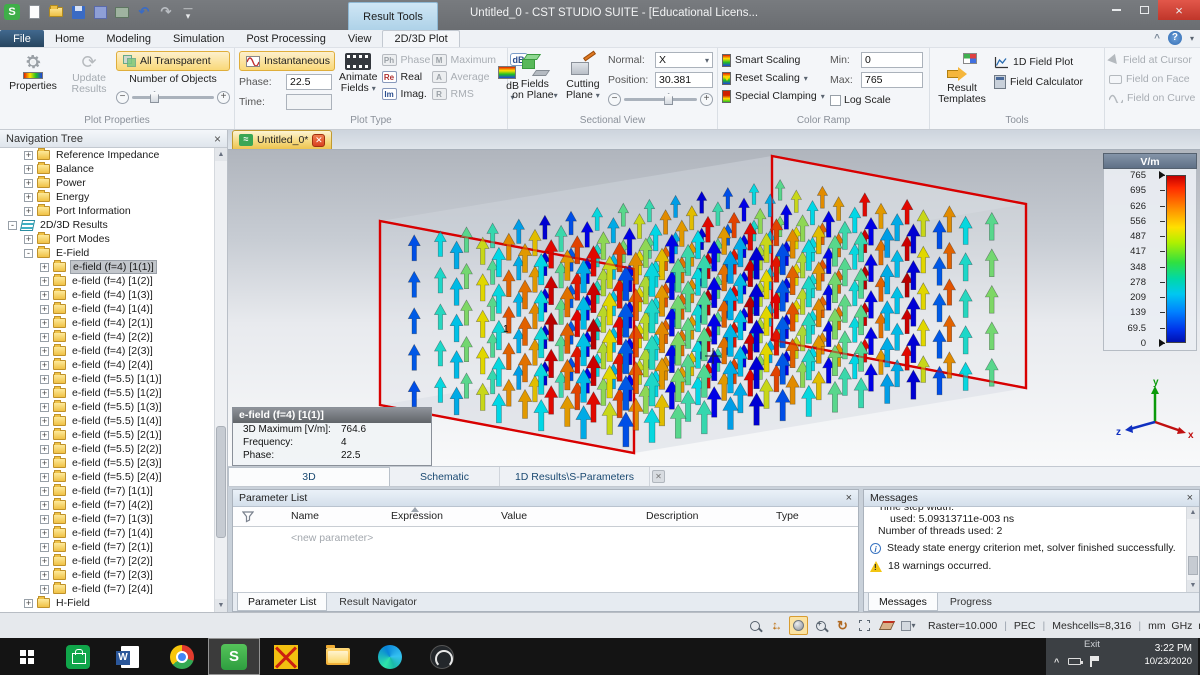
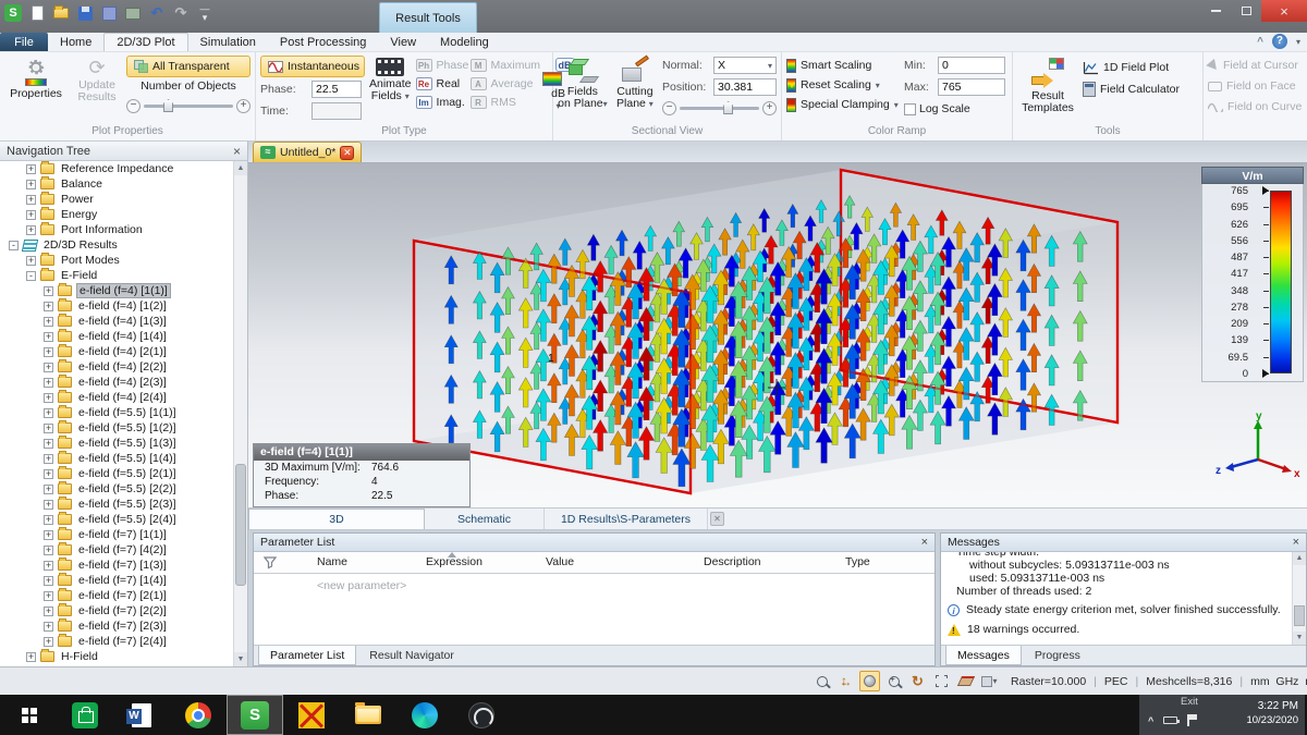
  S
  ↶
  ↷
  —
  ▾
  Result Tools
- Untitled_0 - CST STUDIO SUITE - [Educational Licens...
  ×
  File
  Home
- Modeling
+ 2D/3D Plot
  Simulation
  Post Processing
  View
- 2D/3D Plot
+ Modeling
  ^
  ?
  ▾
  Properties
  ⟳
  Update Results
  All Transparent
  Number of Objects
  −
  +
  Plot Properties
  Instantaneous
  Phase:
  22.5
  Time:
  Animate
  Fields ▾
  Ph
  Phase
  Re
  Real
  Im
  Imag.
  M
  Maximum
  A
  Average
  R
  RMS
  dB
  ▾
  Plot Type
  Fields
  on Plane▾
  Cutting
  Plane ▾
  Normal:
  X
  ▾
  Position:
  30.381
  −
  +
  Sectional View
  Smart Scaling
  Reset Scaling
  ▾
  Special Clamping
  ▾
  Min:
  0
  Max:
  765
  Log Scale
  Color Ramp
  Result
  Templates
  1D Field Plot
  Field Calculator
  Tools
  Field at Cursor
  Field on Face
  Field on Curve
  Navigation Tree
  ×
  +
  Reference Impedance
  +
  Balance
  +
  Power
  +
  Energy
  +
  Port Information
  -
  2D/3D Results
  +
  Port Modes
  -
  E-Field
  +
  e-field (f=4) [1(1)]
  +
  e-field (f=4) [1(2)]
  +
  e-field (f=4) [1(3)]
  +
  e-field (f=4) [1(4)]
  +
  e-field (f=4) [2(1)]
  +
  e-field (f=4) [2(2)]
  +
  e-field (f=4) [2(3)]
  +
  e-field (f=4) [2(4)]
  +
  e-field (f=5.5) [1(1)]
  +
  e-field (f=5.5) [1(2)]
  +
  e-field (f=5.5) [1(3)]
  +
  e-field (f=5.5) [1(4)]
  +
  e-field (f=5.5) [2(1)]
  +
  e-field (f=5.5) [2(2)]
  +
  e-field (f=5.5) [2(3)]
  +
  e-field (f=5.5) [2(4)]
  +
  e-field (f=7) [1(1)]
  +
  e-field (f=7) [4(2)]
  +
  e-field (f=7) [1(3)]
  +
  e-field (f=7) [1(4)]
  +
  e-field (f=7) [2(1)]
  +
  e-field (f=7) [2(2)]
  +
  e-field (f=7) [2(3)]
  +
  e-field (f=7) [2(4)]
  +
  H-Field
  ≈
  Untitled_0*
  ✕
  1
  V/m
  765
  695
  626
  556
  487
  417
  348
  278
  209
  139
  69.5
  0
  e-field (f=4) [1(1)]
  3D Maximum [V/m]:
  764.6
  Frequency:
  4
  Phase:
  22.5
  y
  x
  z
  3D
  Schematic
  1D Results\S-Parameters
  ✕
  Parameter List
  ×
  Name
  Expression
  Value
  Description
  Type
  <new parameter>
  Parameter List
  Result Navigator
  Messages
  ×
  Time step width:
+ without subcycles: 5.09313711e-003 ns
  used: 5.09313711e-003 ns
  Number of threads used: 2
  i
  Steady state energy criterion met, solver finished successfully.
  18 warnings occurred.
  Messages
  Progress
  ↔
  ↻
  ▾
  Raster=10.000
  |
  PEC
  |
  Meshcells=8,316
  |
  S
  Exit
  ^
  3:22 PM
  10/23/2020
